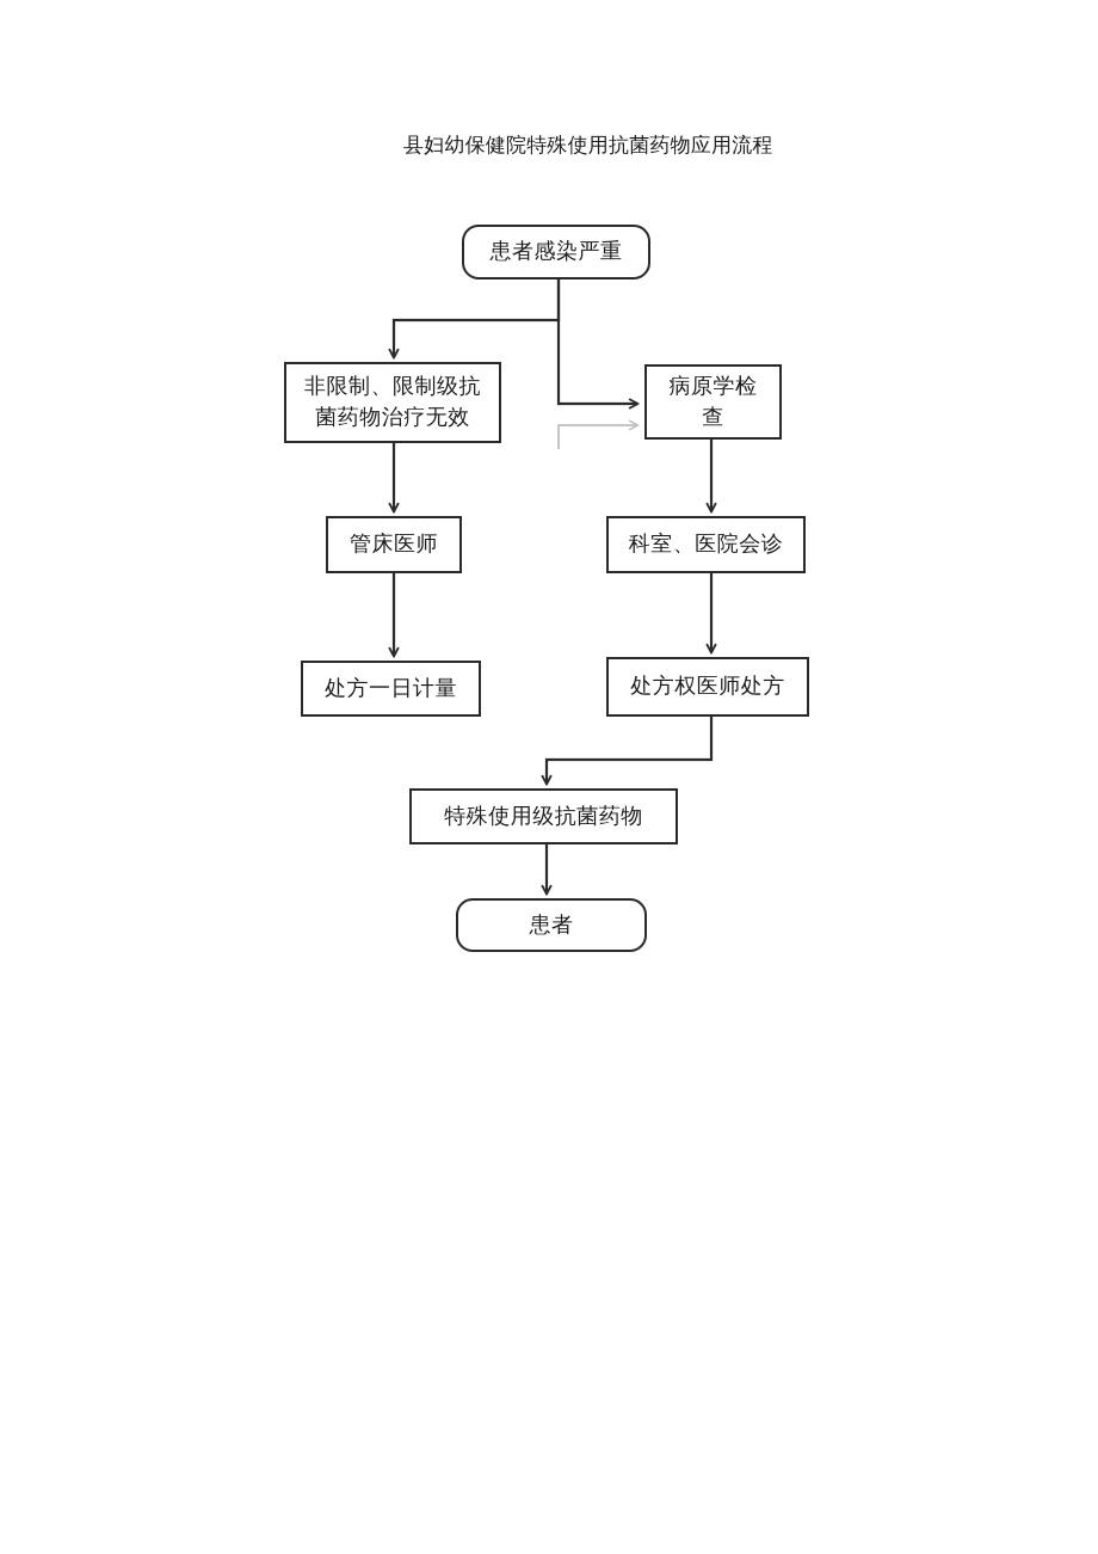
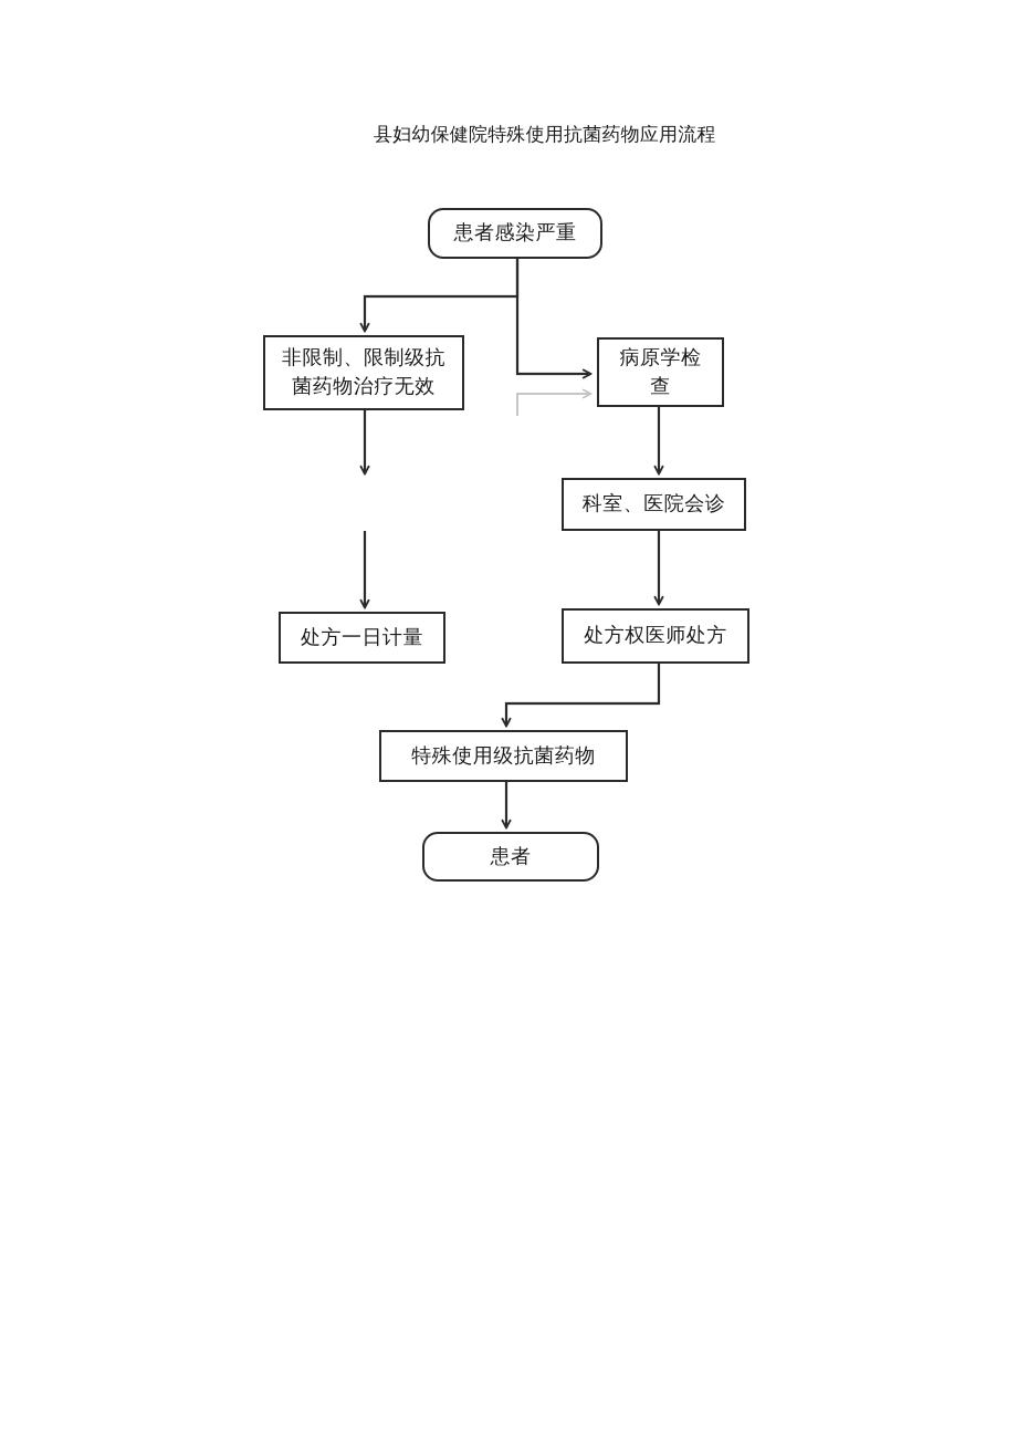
  县妇幼保健院特殊使用抗菌药物应用流程
  患者感染严重
  非限制、限制级抗
  菌药物治疗无效
  病原学检
  查
- 管床医师
  科室、医院会诊
  处方一日计量
  处方权医师处方
  特殊使用级抗菌药物
  患者
